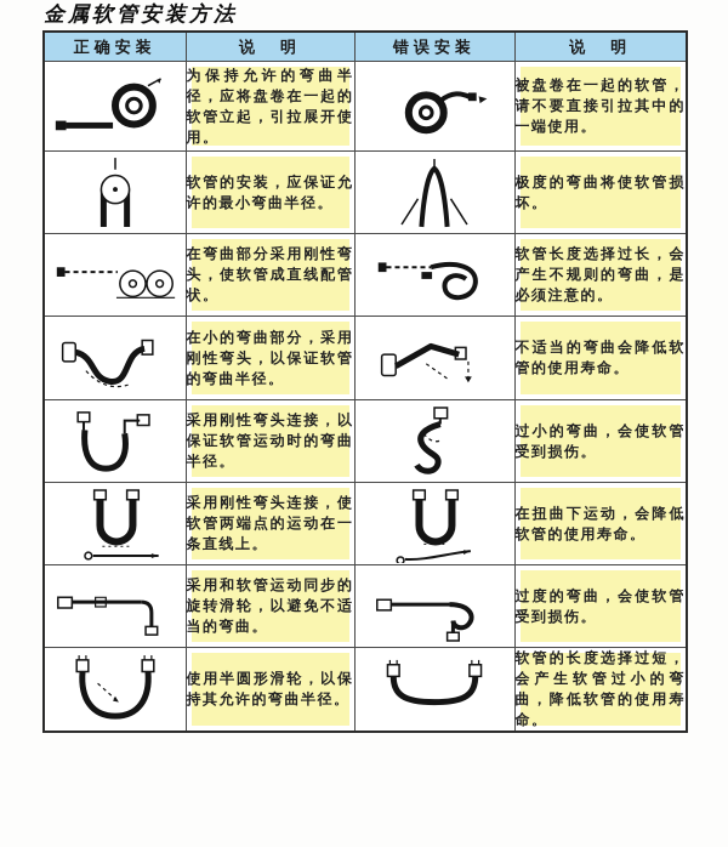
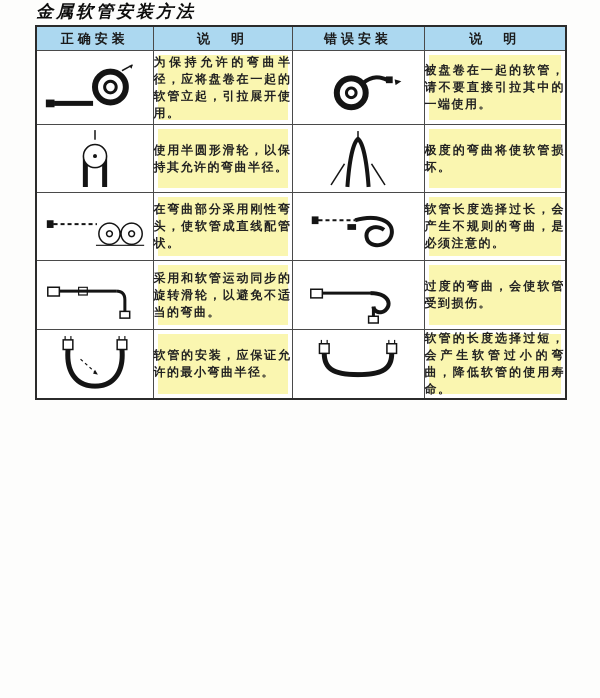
  金属软管安装方法
  正确安装	说 明	错误安装	说 明
  	为保持允许的弯曲半径，应将盘卷在一起的软管立起，引拉展开使用。		被盘卷在一起的软管，请不要直接引拉其中的一端使用。
- 	软管的安装，应保证允许的最小弯曲半径。		极度的弯曲将使软管损坏。
+ 	使用半圆形滑轮，以保持其允许的弯曲半径。		极度的弯曲将使软管损坏。
  	在弯曲部分采用刚性弯头，使软管成直线配管状。		软管长度选择过长，会产生不规则的弯曲，是必须注意的。
- 	在小的弯曲部分，采用刚性弯头，以保证软管的弯曲半径。		不适当的弯曲会降低软管的使用寿命。
- 	采用刚性弯头连接，以保证软管运动时的弯曲半径。		过小的弯曲，会使软管受到损伤。
- 	采用刚性弯头连接，使软管两端点的运动在一条直线上。		在扭曲下运动，会降低软管的使用寿命。
  	采用和软管运动同步的旋转滑轮，以避免不适当的弯曲。		过度的弯曲，会使软管受到损伤。
- 	使用半圆形滑轮，以保持其允许的弯曲半径。		软管的长度选择过短，会产生软管过小的弯曲，降低软管的使用寿命。
+ 	软管的安装，应保证允许的最小弯曲半径。		软管的长度选择过短，会产生软管过小的弯曲，降低软管的使用寿命。
